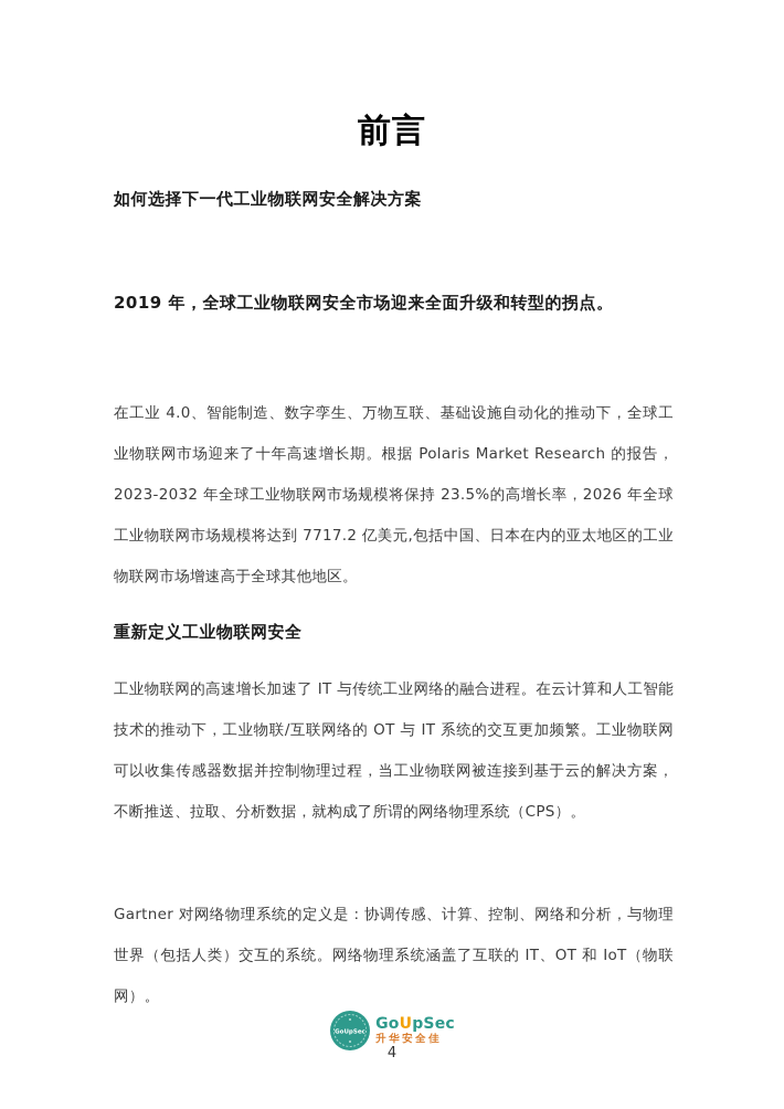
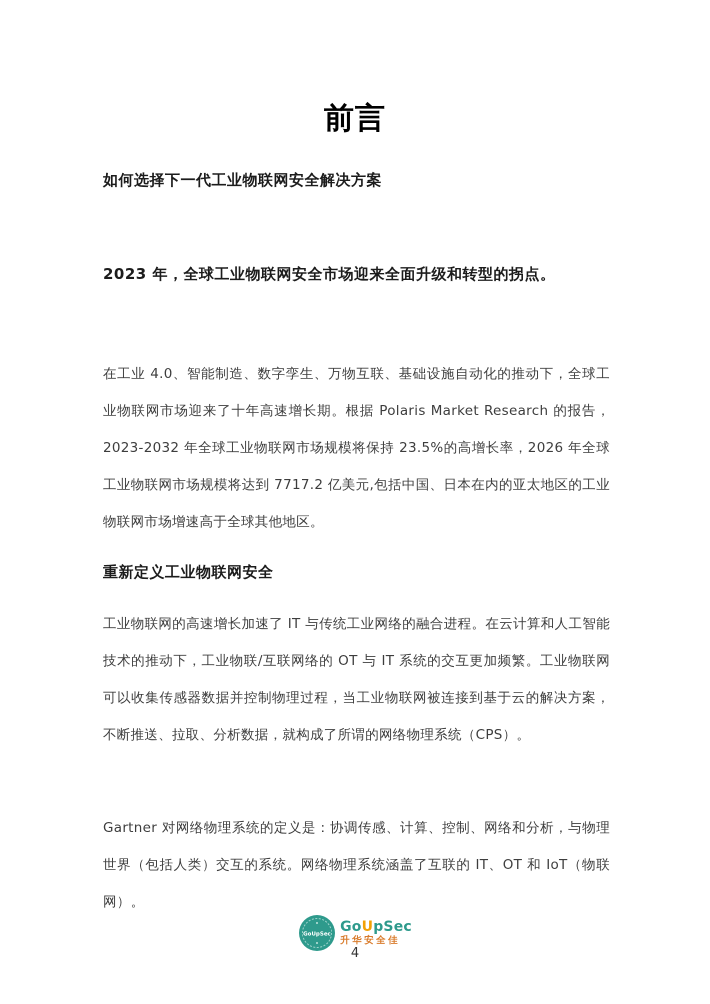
  前言
  如何选择下一代工业物联网安全解决方案
- 2019 年，全球工业物联网安全市场迎来全面升级和转型的拐点。
+ 2023 年，全球工业物联网安全市场迎来全面升级和转型的拐点。
  在工业 4.0、智能制造、数字孪生、万物互联、基础设施自动化的推动下，全球工业物联网市场迎来了十年高速增长期。根据 Polaris Market Research 的报告，2023-2032 年全球工业物联网市场规模将保持 23.5%的高增长率，2026 年全球工业物联网市场规模将达到 7717.2 亿美元,包括中国、日本在内的亚太地区的工业物联网市场增速高于全球其他地区。
  重新定义工业物联网安全
  工业物联网的高速增长加速了 IT 与传统工业网络的融合进程。在云计算和人工智能技术的推动下，工业物联/互联网络的 OT 与 IT 系统的交互更加频繁。工业物联网可以收集传感器数据并控制物理过程，当工业物联网被连接到基于云的解决方案，不断推送、拉取、分析数据，就构成了所谓的网络物理系统（CPS）。
  Gartner 对网络物理系统的定义是：协调传感、计算、控制、网络和分析，与物理世界（包括人类）交互的系统。网络物理系统涵盖了互联的 IT、OT 和 IoT（物联网）。
  GoUpSec
  升华安全佳
  4
